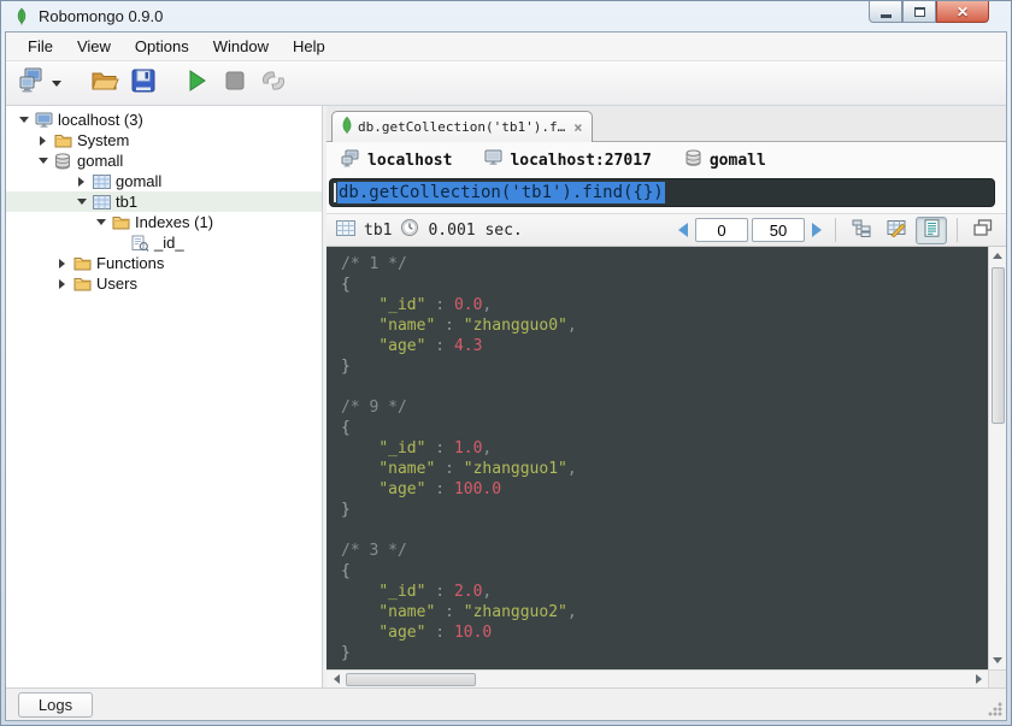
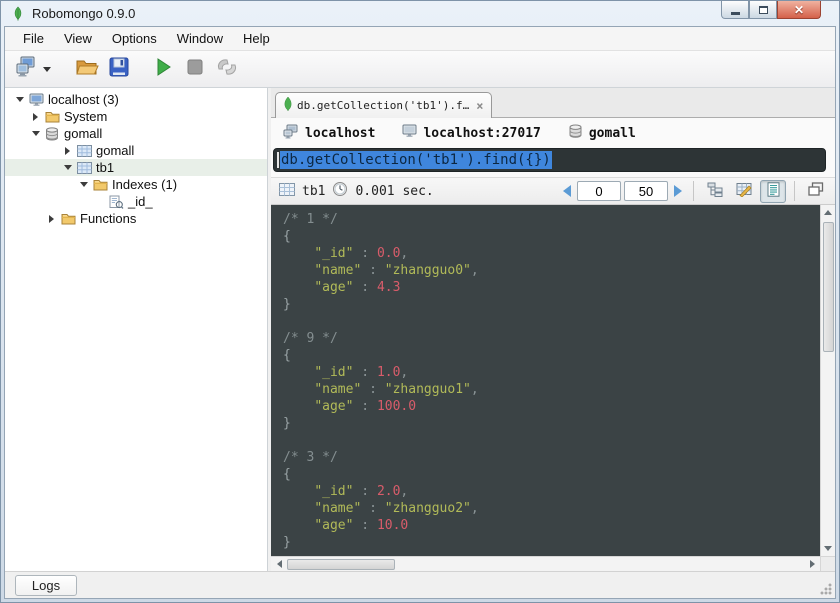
  Robomongo 0.9.0
  ✕
  File
  View
  Options
  Window
  Help
  localhost (3)
  System
  gomall
  gomall
  tb1
  Indexes (1)
  _id_
  Functions
- Users
  db.getCollection('tb1').f…
  ×
  localhost
  localhost:27017
  gomall
  db.getCollection('tb1').find({})
  tb1
  0.001 sec.
  0
  50
  /* 1 */
  {
  "_id" : 0.0,
  "name" : "zhangguo0",
  "age" : 4.3
  }
  /* 9 */
  {
  "_id" : 1.0,
  "name" : "zhangguo1",
  "age" : 100.0
  }
  /* 3 */
  {
  "_id" : 2.0,
  "name" : "zhangguo2",
  "age" : 10.0
  }
  Logs
